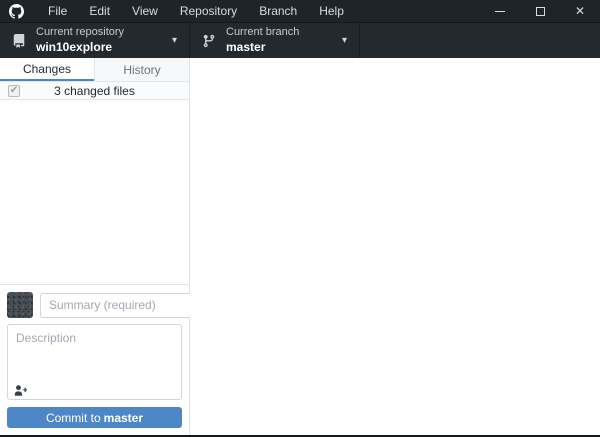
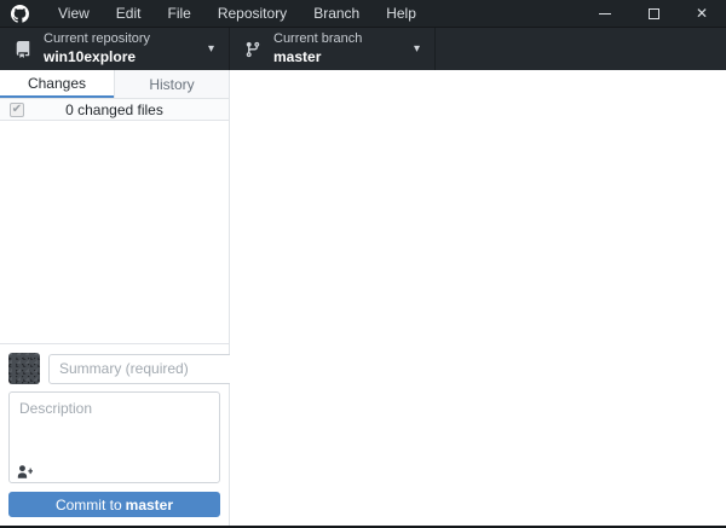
- File
+ View
  Edit
- View
+ File
  Repository
  Branch
  Help
  ✕
  Current repository
  win10explore
  ▾
  Current branch
  master
  ▾
  Changes
  History
  ✔
- 3 changed files
+ 0 changed files
  Summary (required)
  Description
  Commit to
  master
